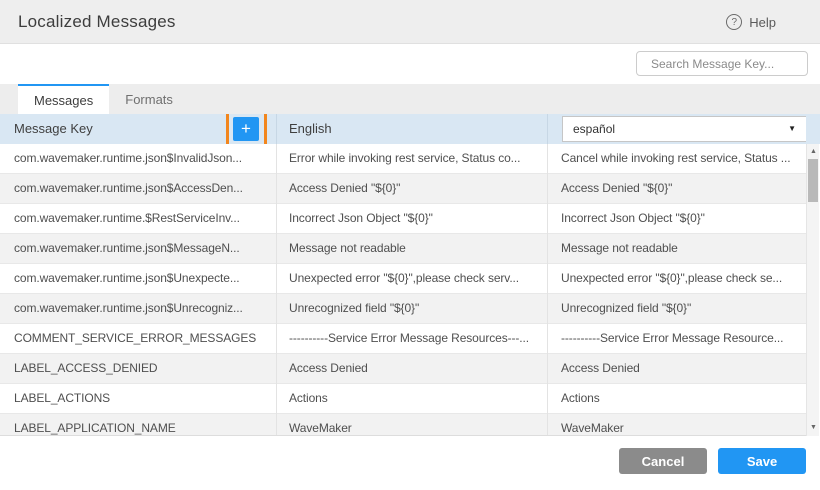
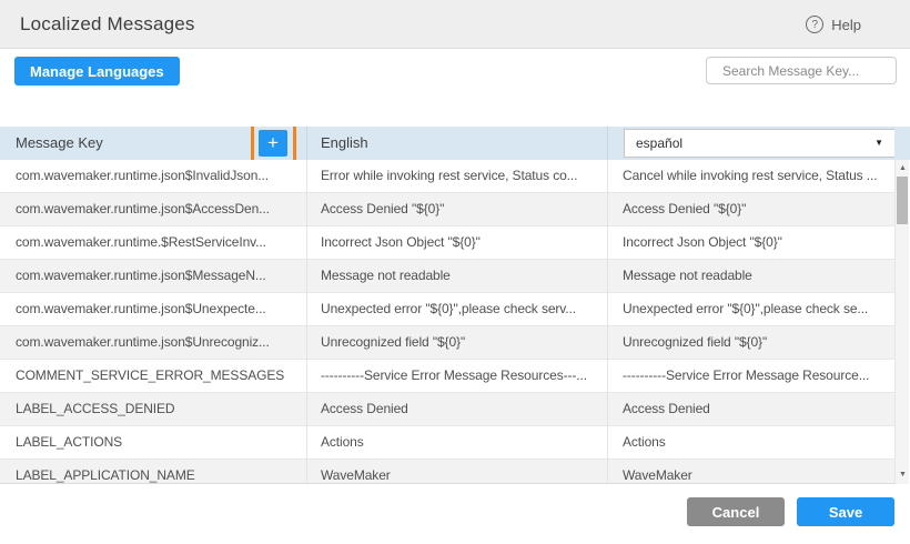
  Localized Messages
  ?
  Help
+ Manage Languages
  Search Message Key...
- Messages
- Formats
  Message Key
  +
  English
  español
  ▼
  com.wavemaker.runtime.json$InvalidJson...
  Error while invoking rest service, Status co...
  Cancel while invoking rest service, Status ...
  com.wavemaker.runtime.json$AccessDen...
  Access Denied "${0}"
  Access Denied "${0}"
  com.wavemaker.runtime.$RestServiceInv...
  Incorrect Json Object "${0}"
  Incorrect Json Object "${0}"
  com.wavemaker.runtime.json$MessageN...
  Message not readable
  Message not readable
  com.wavemaker.runtime.json$Unexpecte...
  Unexpected error "${0}",please check serv...
  Unexpected error "${0}",please check se...
  com.wavemaker.runtime.json$Unrecogniz...
  Unrecognized field "${0}"
  Unrecognized field "${0}"
  COMMENT_SERVICE_ERROR_MESSAGES
  ----------Service Error Message Resources---...
  ----------Service Error Message Resource...
  LABEL_ACCESS_DENIED
  Access Denied
  Access Denied
  LABEL_ACTIONS
  Actions
  Actions
  LABEL_APPLICATION_NAME
  WaveMaker
  WaveMaker
  Cancel
  Save
